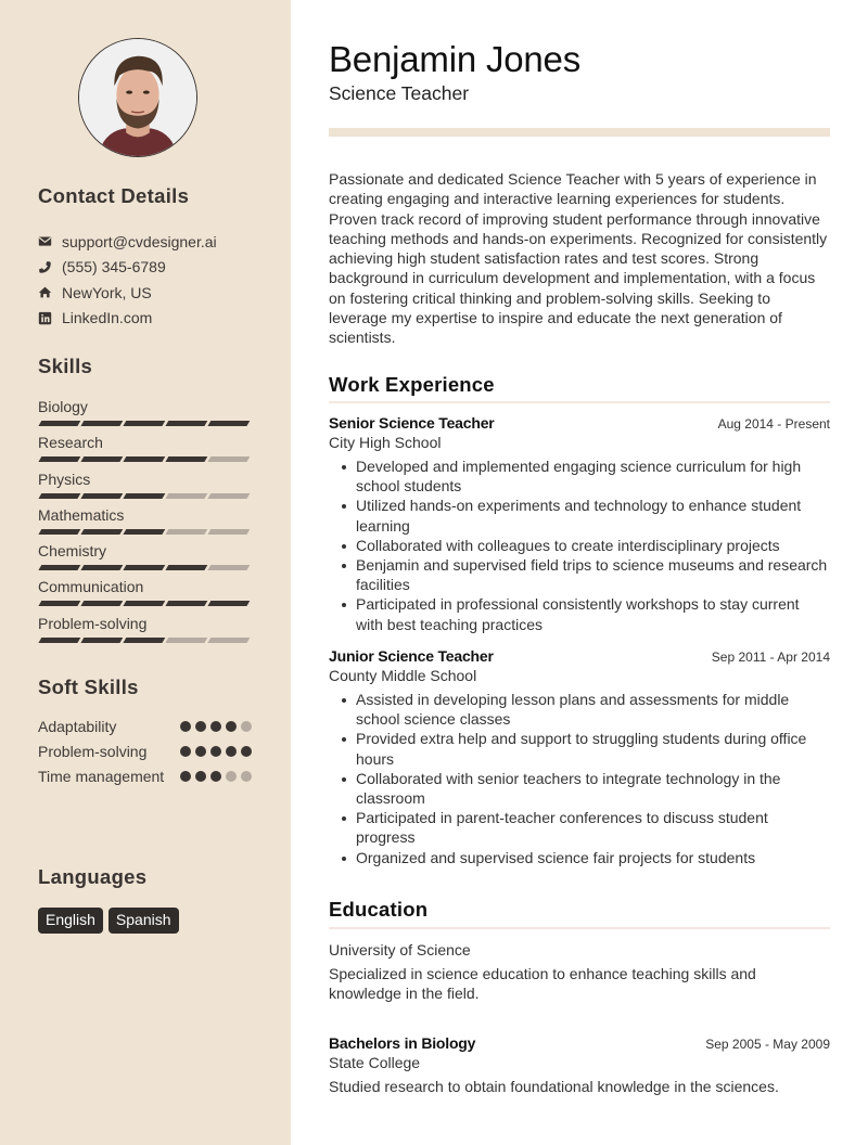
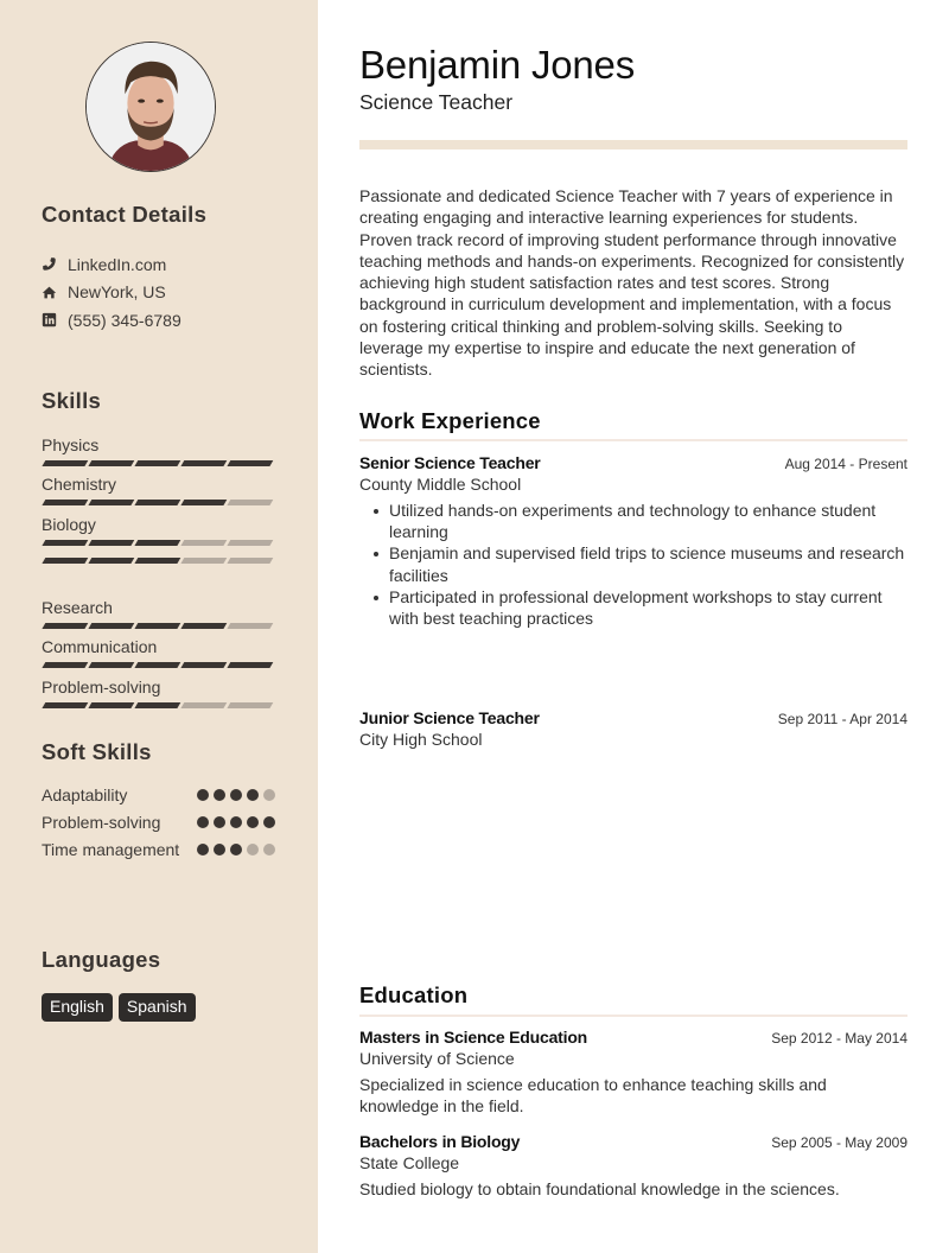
  Contact Details
- support@cvdesigner.ai
- (555) 345-6789
+ LinkedIn.com
  NewYork, US
- LinkedIn.com
+ (555) 345-6789
  Skills
- Biology
+ Physics
- Research
+ Chemistry
- Physics
+ Biology
- Mathematics
- Chemistry
+ Research
  Communication
  Problem-solving
  Soft Skills
  Adaptability
  Problem-solving
  Time management
  Languages
  English
  Spanish
  Benjamin Jones
  Science Teacher
- Passionate and dedicated Science Teacher with 5 years of experience in creating engaging and interactive learning experiences for students. Proven track record of improving student performance through innovative teaching methods and hands-on experiments. Recognized for consistently achieving high student satisfaction rates and test scores. Strong background in curriculum development and implementation, with a focus on fostering critical thinking and problem-solving skills. Seeking to leverage my expertise to inspire and educate the next generation of scientists.
+ Passionate and dedicated Science Teacher with 7 years of experience in creating engaging and interactive learning experiences for students. Proven track record of improving student performance through innovative teaching methods and hands-on experiments. Recognized for consistently achieving high student satisfaction rates and test scores. Strong background in curriculum development and implementation, with a focus on fostering critical thinking and problem-solving skills. Seeking to leverage my expertise to inspire and educate the next generation of scientists.
  Work Experience
  Senior Science Teacher
  Aug 2014 - Present
- City High School
+ County Middle School
- Developed and implemented engaging science curriculum for high school students
  Utilized hands-on experiments and technology to enhance student learning
- Collaborated with colleagues to create interdisciplinary projects
  Benjamin and supervised field trips to science museums and research facilities
- Participated in professional consistently workshops to stay current with best teaching practices
+ Participated in professional development workshops to stay current with best teaching practices
  Junior Science Teacher
  Sep 2011 - Apr 2014
- County Middle School
+ City High School
- Assisted in developing lesson plans and assessments for middle school science classes
- Provided extra help and support to struggling students during office hours
- Collaborated with senior teachers to integrate technology in the classroom
- Participated in parent-teacher conferences to discuss student progress
- Organized and supervised science fair projects for students
  Education
+ Masters in Science Education
+ Sep 2012 - May 2014
  University of Science
  Specialized in science education to enhance teaching skills and knowledge in the field.
  Bachelors in Biology
  Sep 2005 - May 2009
  State College
- Studied research to obtain foundational knowledge in the sciences.
+ Studied biology to obtain foundational knowledge in the sciences.
